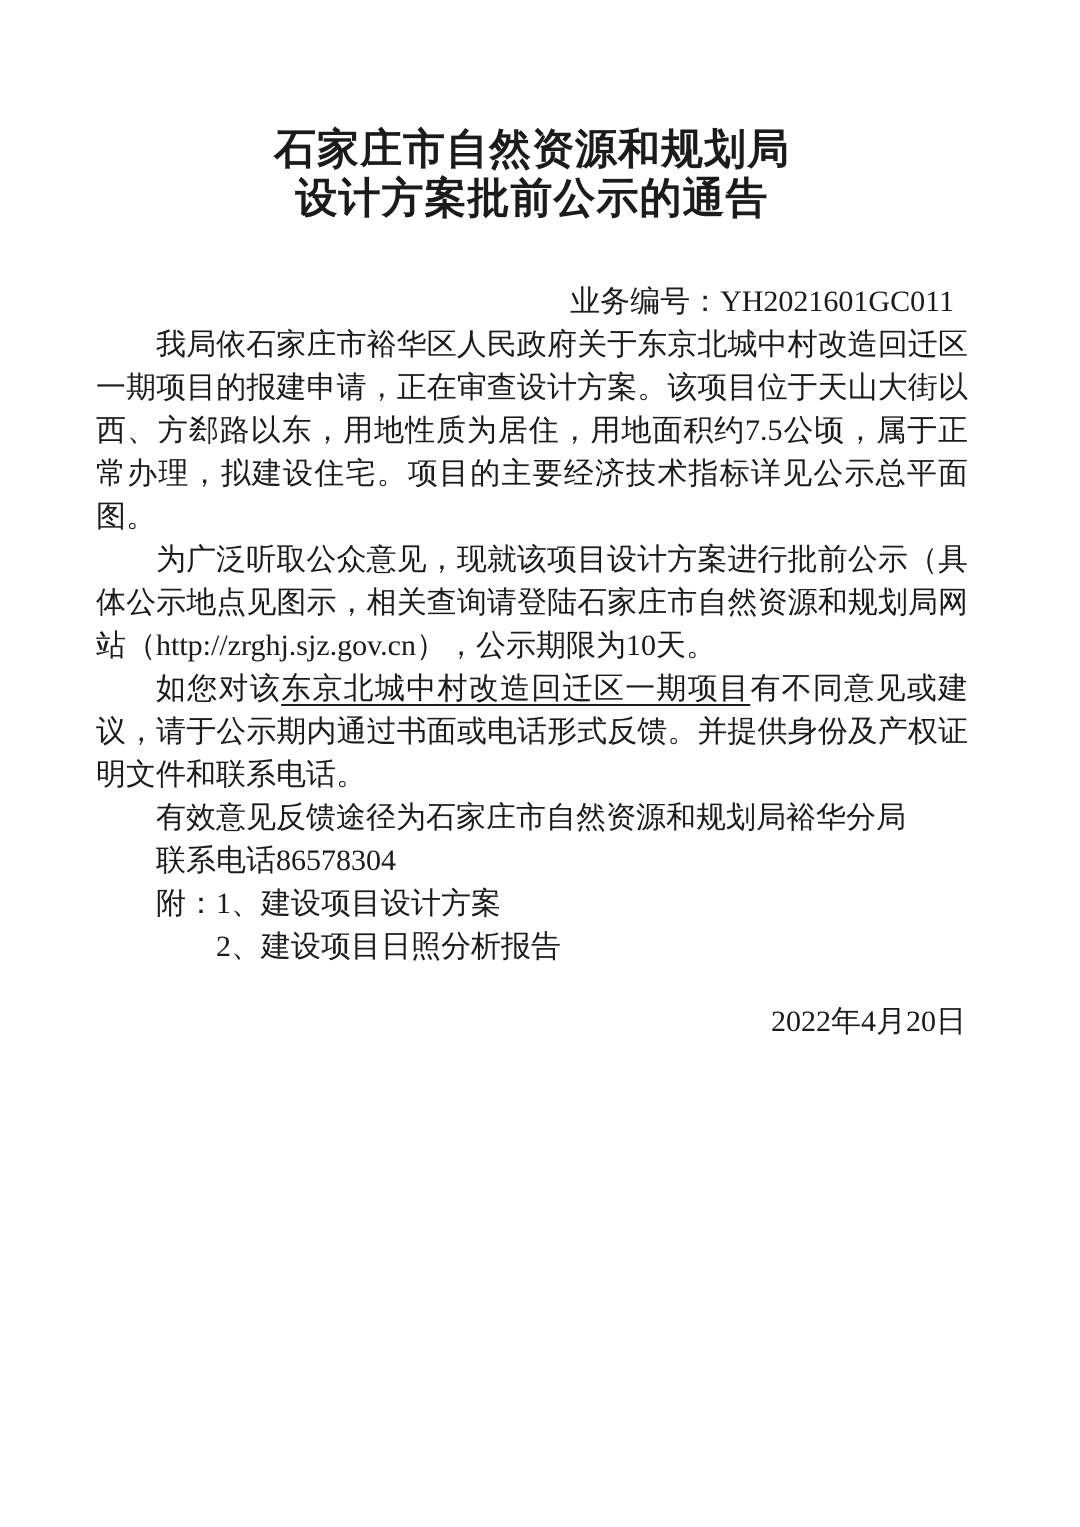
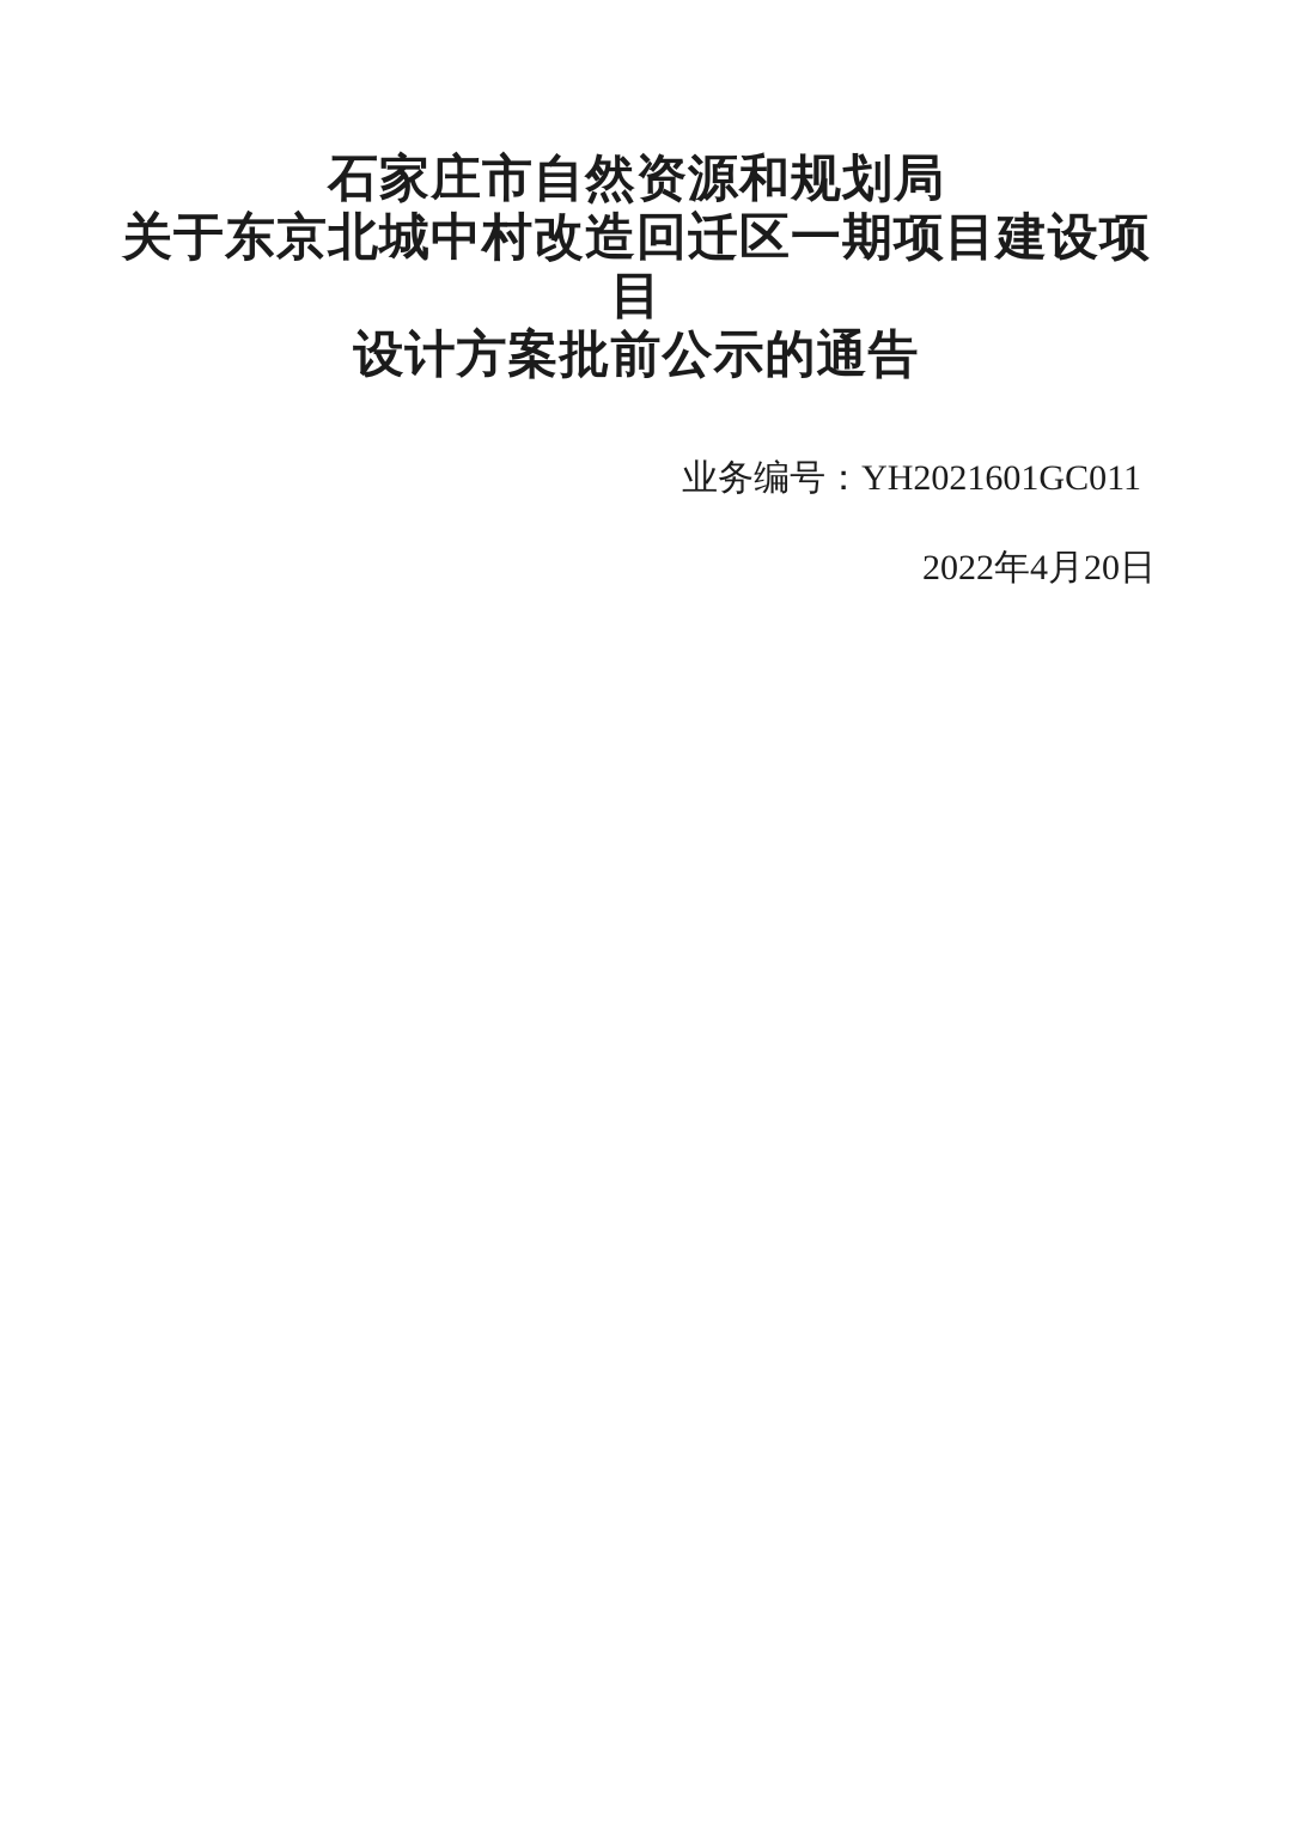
  石家庄市自然资源和规划局
+ 关于东京北城中村改造回迁区一期项目建设项目
  设计方案批前公示的通告
  业务编号：YH2021601GC011
- 我局依石家庄市裕华区人民政府关于东京北城中村改造回迁区一期项目的报建申请，正在审查设计方案。该项目位于天山大街以西、方郄路以东，用地性质为居住，用地面积约7.5公顷，属于正常办理，拟建设住宅。项目的主要经济技术指标详见公示总平面图。
- 为广泛听取公众意见，现就该项目设计方案进行批前公示（具体公示地点见图示，相关查询请登陆石家庄市自然资源和规划局网站（http://zrghj.sjz.gov.cn），公示期限为10天。
- 如您对该东京北城中村改造回迁区一期项目有不同意见或建议，请于公示期内通过书面或电话形式反馈。并提供身份及产权证明文件和联系电话。
- 有效意见反馈途径为石家庄市自然资源和规划局裕华分局
- 联系电话86578304
- 附：1、建设项目设计方案
- 2、建设项目日照分析报告
  2022年4月20日
